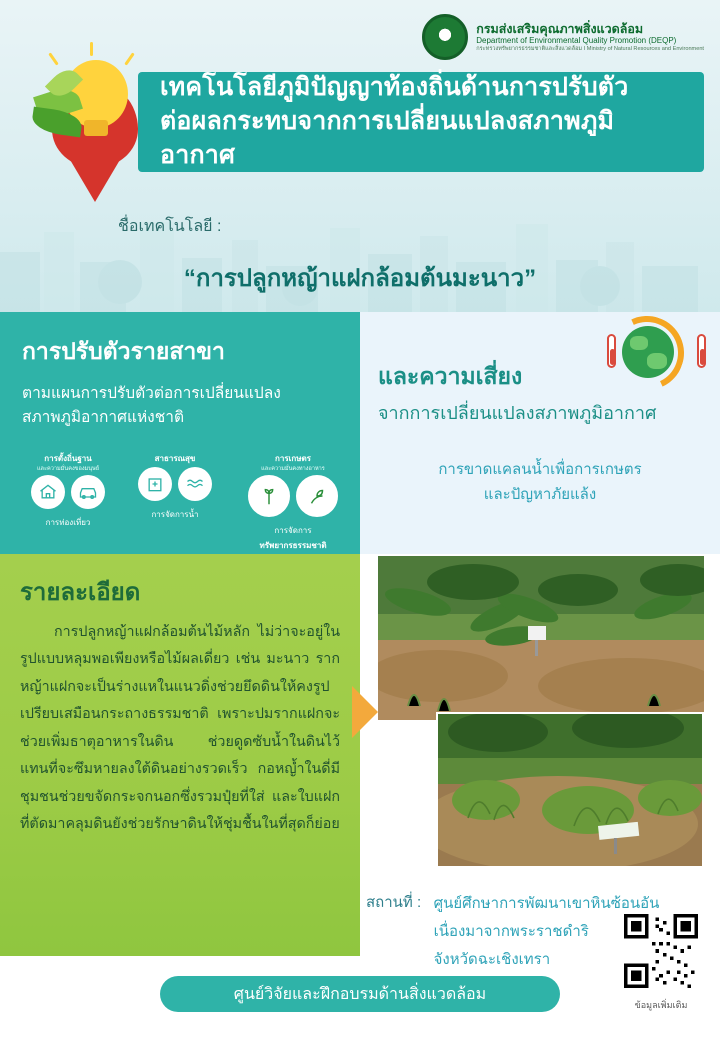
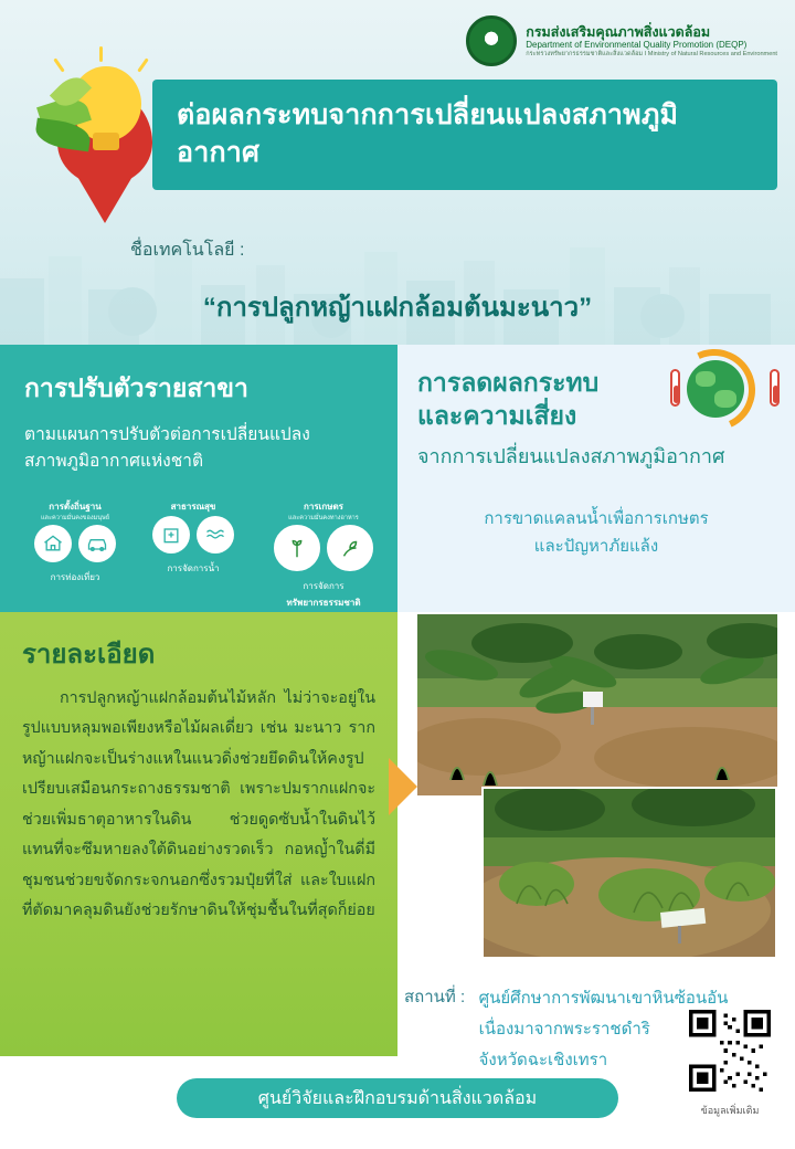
  กรมส่งเสริมคุณภาพสิ่งแวดล้อม
  Department of Environmental Quality Promotion (DEQP)
- เทคโนโลยีภูมิปัญญาท้องถิ่นด้านการปรับตัว
  ต่อผลกระทบจากการเปลี่ยนแปลงสภาพภูมิอากาศ
  ชื่อเทคโนโลยี :
  “การปลูกหญ้าแฝกล้อมต้นมะนาว”
  การปรับตัวรายสาขา
  ตามแผนการปรับตัวต่อการเปลี่ยนแปลง
  สภาพภูมิอากาศแห่งชาติ
  การตั้งถิ่นฐาน
  การท่องเที่ยว
  สาธารณสุข
  การจัดการน้ำ
  การเกษตร
  การจัดการ
  ทรัพยากรธรรมชาติ
+ การลดผลกระทบ
  และความเสี่ยง
  จากการเปลี่ยนแปลงสภาพภูมิอากาศ
  การขาดแคลนน้ำเพื่อการเกษตร
  และปัญหาภัยแล้ง
  รายละเอียด
  การปลูกหญ้าแฝกล้อมต้นไม้หลัก ไม่ว่าจะอยู่ในรูปแบบหลุมพอเพียงหรือไม้ผลเดี่ยว เช่น มะนาว รากหญ้าแฝกจะเป็นร่างแหในแนวดิ่งช่วยยึดดินให้คงรูป เปรียบเสมือนกระถางธรรมชาติ เพราะปมรากแฝกจะช่วยเพิ่มธาตุอาหารในดิน ช่วยดูดซับน้ำในดินไว้แทนที่จะซึมหายลงใต้ดินอย่างรวดเร็ว กอหญ้ำในดี่มีชุมชนช่วยขจัดกระจกนอกซึ่งรวมปุ๋ยที่ใส่ และใบแฝกที่ตัดมาคลุมดินยังช่วยรักษาดินให้ชุ่มชื้นในที่สุดก็ย่อย
  สถานที่ :
  ศูนย์ศึกษาการพัฒนาเขาหินซ้อนอัน
  เนื่องมาจากพระราชดำริ
  จังหวัดฉะเชิงเทรา
  ข้อมูลเพิ่มเติม
  ศูนย์วิจัยและฝึกอบรมด้านสิ่งแวดล้อม
